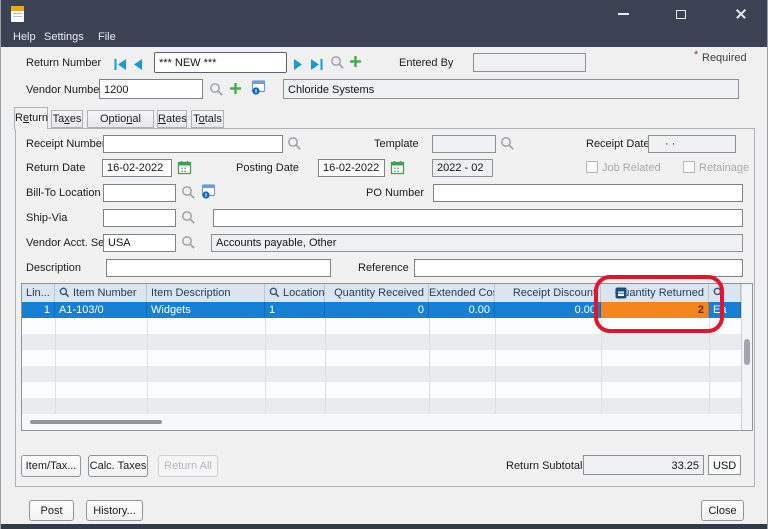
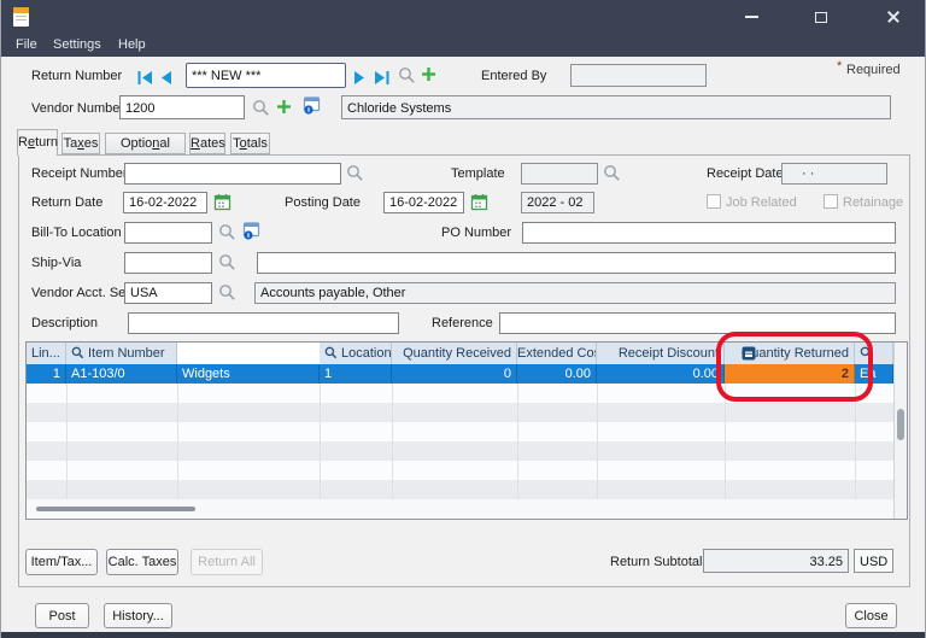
- Help
+ File
  Settings
- File
+ Help
  Return Number
  *** NEW ***
  Entered By
  *
  Required
  Vendor Numbe
  1200
  Chloride Systems
  Return
  Taxes
  Rates
  Totals
  Receipt Numbe
  Template
  Receipt Date
  · ·
  Return Date
  16-02-2022
  Posting Date
  16-02-2022
  2022 - 02
  Job Related
  Retainage
  Bill-To Location
  PO Number
  Ship-Via
  Vendor Acct. Se
  USA
  Accounts payable, Other
  Description
  Reference
  Lin...
  Item Number
- Item Description
  Location
  Quantity Received
  Extended Co
  Receipt Discount
  antity Returned
  1
  A1-103/0
  Widgets
  1
  0
  0.00
  0.00
  2
  Ea
  Item/Tax...
  Calc. Taxes
  Return All
  Return Subtotal
  33.25
  USD
  Post
  History...
  Close
